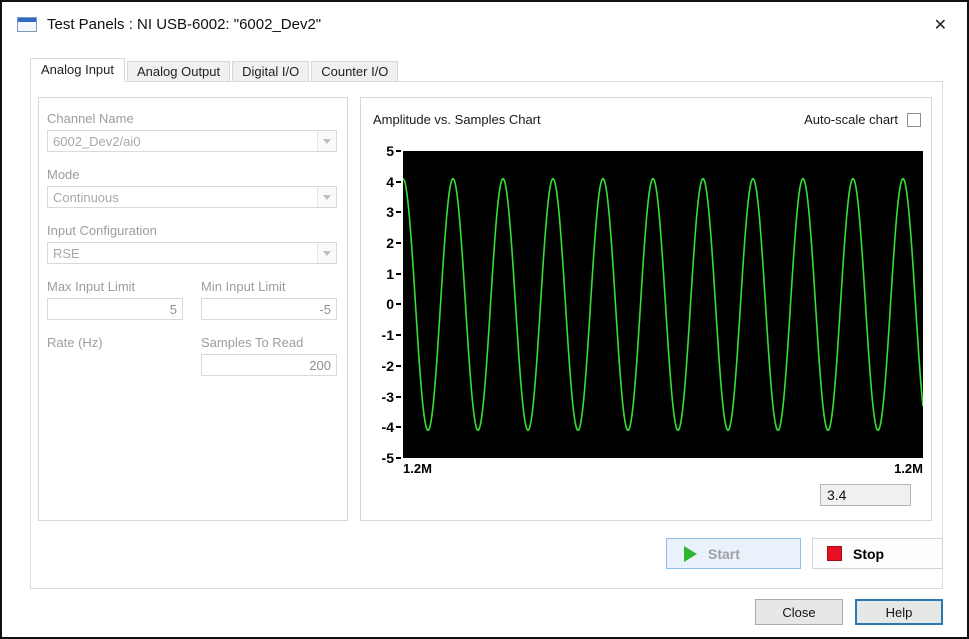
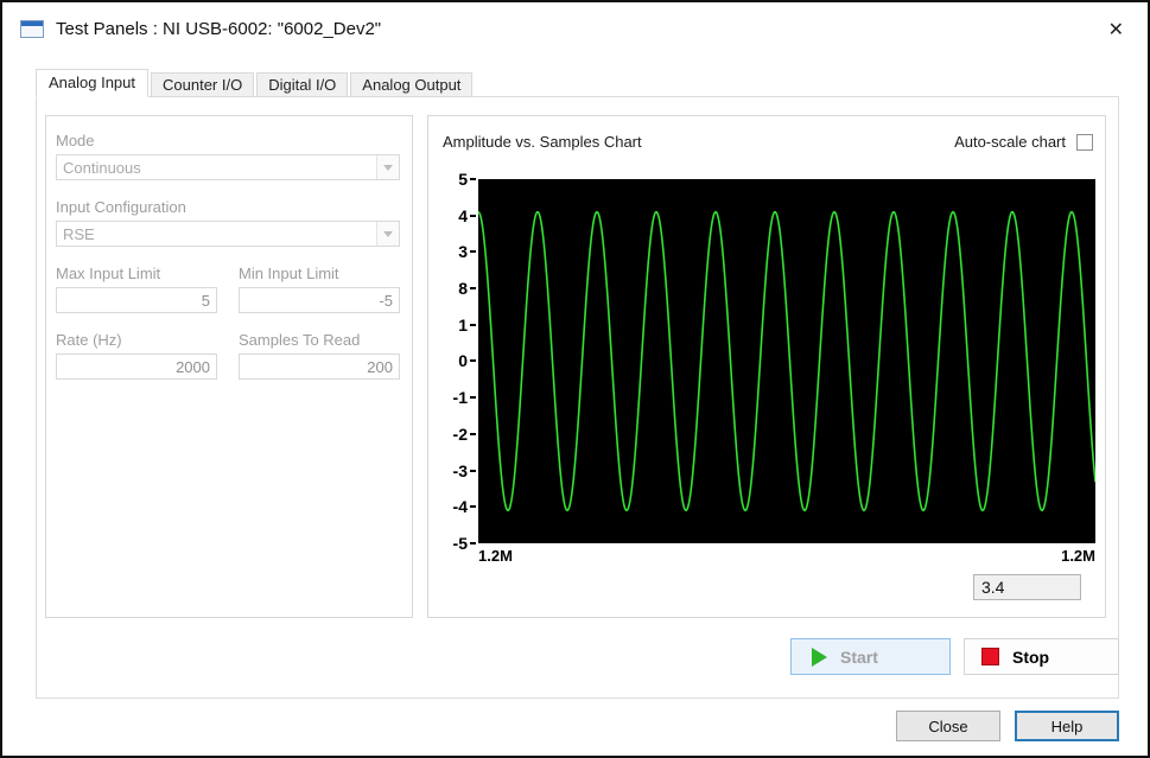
  Test Panels : NI USB-6002: "6002_Dev2"
  ✕
  Analog Input
- Analog Output
+ Counter I/O
  Digital I/O
- Counter I/O
+ Analog Output
- Channel Name
- 6002_Dev2/ai0
  Mode
  Continuous
  Input Configuration
  RSE
  Max Input Limit
  5
  Min Input Limit
  -5
  Rate (Hz)
+ 2000
  Samples To Read
  200
  Amplitude vs. Samples Chart
  Auto-scale chart
  5
  4
  3
- 2
+ 8
  1
  0
  -1
  -2
  -3
  -4
  -5
  1.2M
  1.2M
  3.4
  Start
  Stop
  Close
  Help
